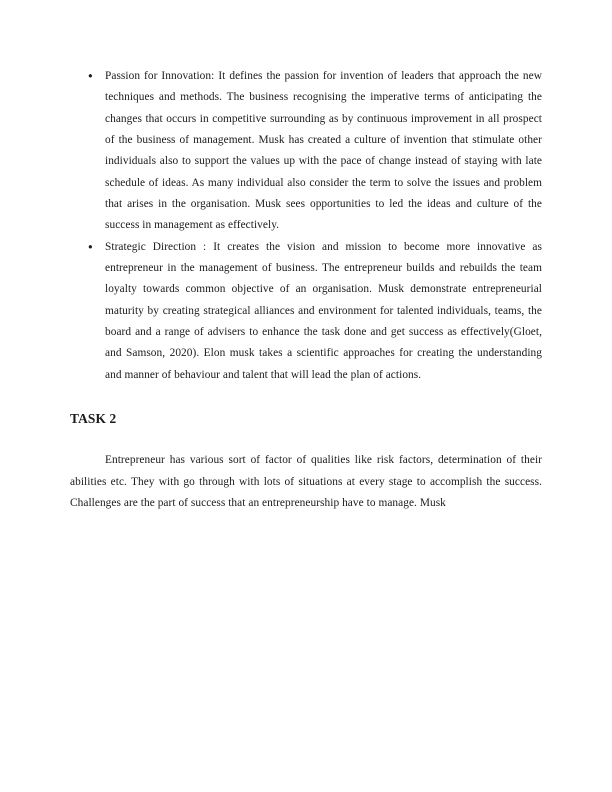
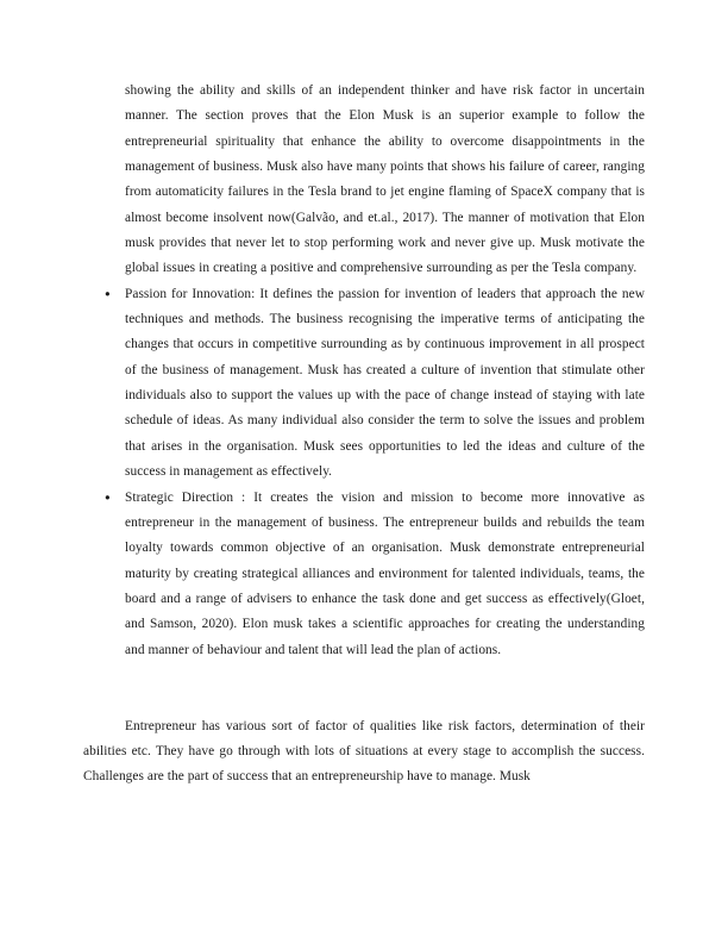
+ showing the ability and skills of an independent thinker and have risk factor in uncertain manner. The section proves that the Elon Musk is an superior example to follow the entrepreneurial spirituality that enhance the ability to overcome disappointments in the management of business. Musk also have many points that shows his failure of career, ranging from automaticity failures in the Tesla brand to jet engine flaming of SpaceX company that is almost become insolvent now(Galvão, and et.al., 2017). The manner of motivation that Elon musk provides that never let to stop performing work and never give up. Musk motivate the global issues in creating a positive and comprehensive surrounding as per the Tesla company.
  •
  Passion for Innovation: It defines the passion for invention of leaders that approach the new techniques and methods. The business recognising the imperative terms of anticipating the changes that occurs in competitive surrounding as by continuous improvement in all prospect of the business of management. Musk has created a culture of invention that stimulate other individuals also to support the values up with the pace of change instead of staying with late schedule of ideas. As many individual also consider the term to solve the issues and problem that arises in the organisation. Musk sees opportunities to led the ideas and culture of the success in management as effectively.
  •
  Strategic Direction : It creates the vision and mission to become more innovative as entrepreneur in the management of business. The entrepreneur builds and rebuilds the team loyalty towards common objective of an organisation. Musk demonstrate entrepreneurial maturity by creating strategical alliances and environment for talented individuals, teams, the board and a range of advisers to enhance the task done and get success as effectively(Gloet, and Samson, 2020). Elon musk takes a scientific approaches for creating the understanding and manner of behaviour and talent that will lead the plan of actions.
- TASK 2
- Entrepreneur has various sort of factor of qualities like risk factors, determination of their abilities etc. They with go through with lots of situations at every stage to accomplish the success. Challenges are the part of success that an entrepreneurship have to manage. Musk
+ Entrepreneur has various sort of factor of qualities like risk factors, determination of their abilities etc. They have go through with lots of situations at every stage to accomplish the success. Challenges are the part of success that an entrepreneurship have to manage. Musk
